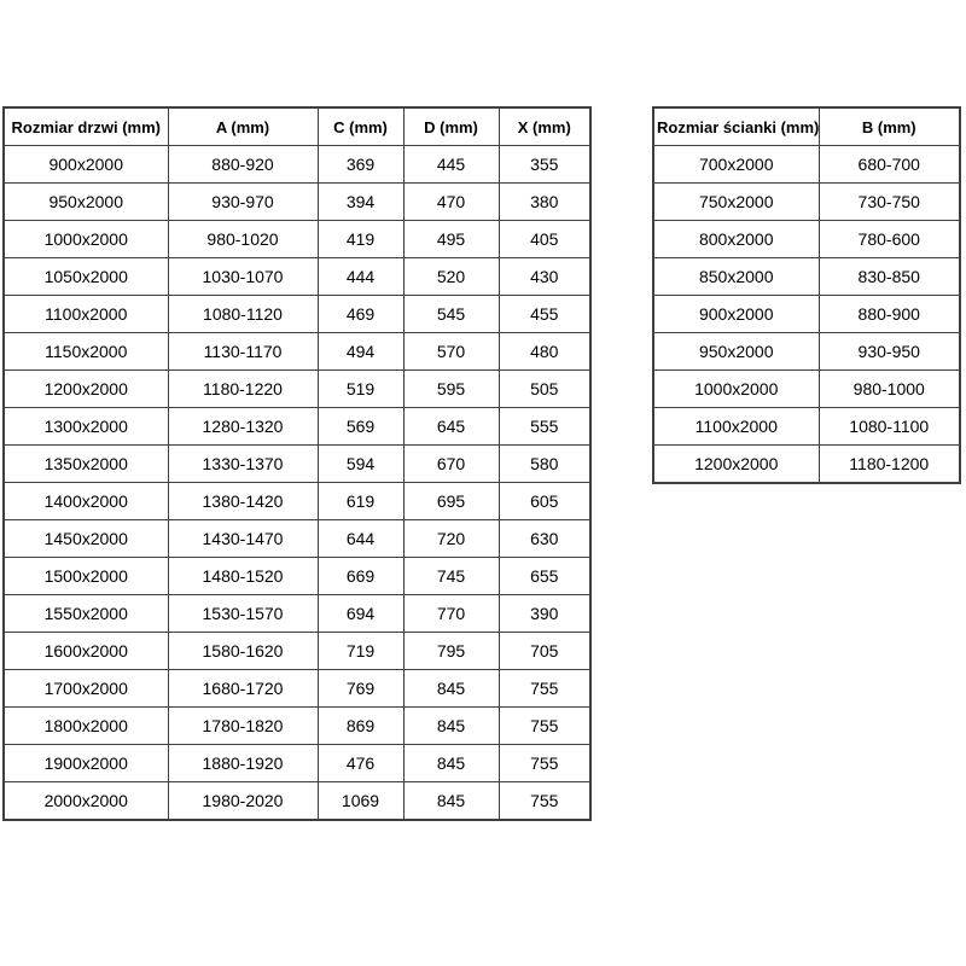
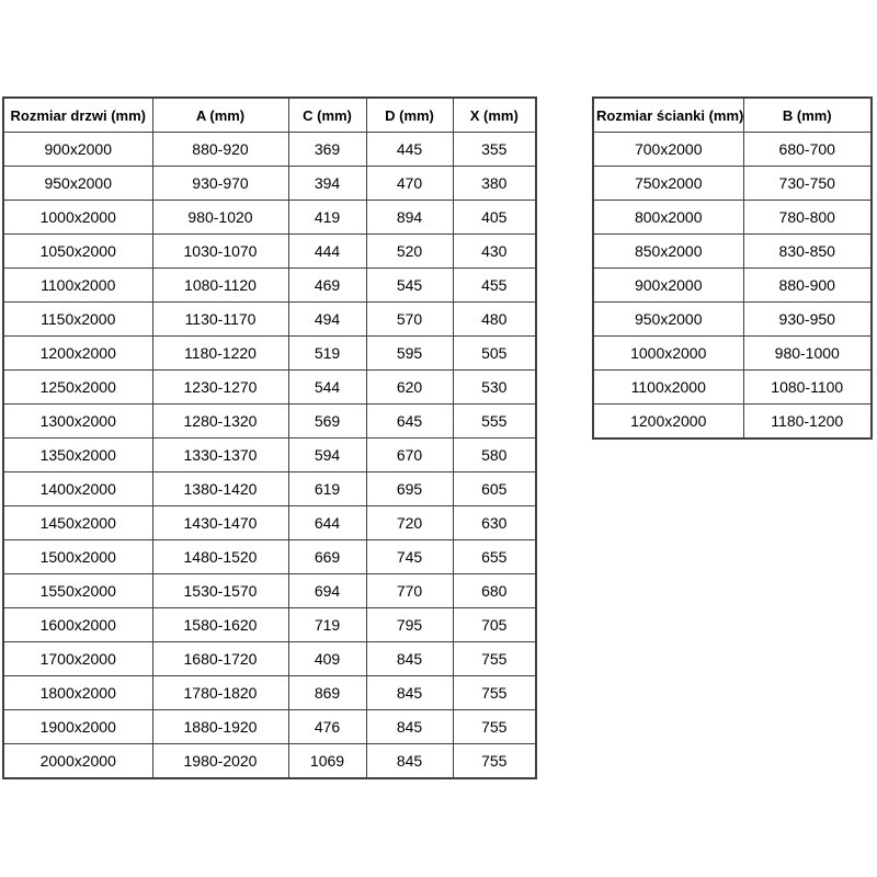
  Rozmiar drzwi (mm)	A (mm)	C (mm)	D (mm)	X (mm)
  900x2000	880-920	369	445	355
  950x2000	930-970	394	470	380
- 1000x2000	980-1020	419	495	405
+ 1000x2000	980-1020	419	894	405
  1050x2000	1030-1070	444	520	430
  1100x2000	1080-1120	469	545	455
  1150x2000	1130-1170	494	570	480
  1200x2000	1180-1220	519	595	505
+ 1250x2000	1230-1270	544	620	530
  1300x2000	1280-1320	569	645	555
  1350x2000	1330-1370	594	670	580
  1400x2000	1380-1420	619	695	605
  1450x2000	1430-1470	644	720	630
  1500x2000	1480-1520	669	745	655
- 1550x2000	1530-1570	694	770	390
+ 1550x2000	1530-1570	694	770	680
  1600x2000	1580-1620	719	795	705
- 1700x2000	1680-1720	769	845	755
+ 1700x2000	1680-1720	409	845	755
  1800x2000	1780-1820	869	845	755
  1900x2000	1880-1920	476	845	755
  2000x2000	1980-2020	1069	845	755
  Rozmiar ścianki (mm)	B (mm)
  700x2000	680-700
  750x2000	730-750
- 800x2000	780-600
+ 800x2000	780-800
  850x2000	830-850
  900x2000	880-900
  950x2000	930-950
  1000x2000	980-1000
  1100x2000	1080-1100
  1200x2000	1180-1200
